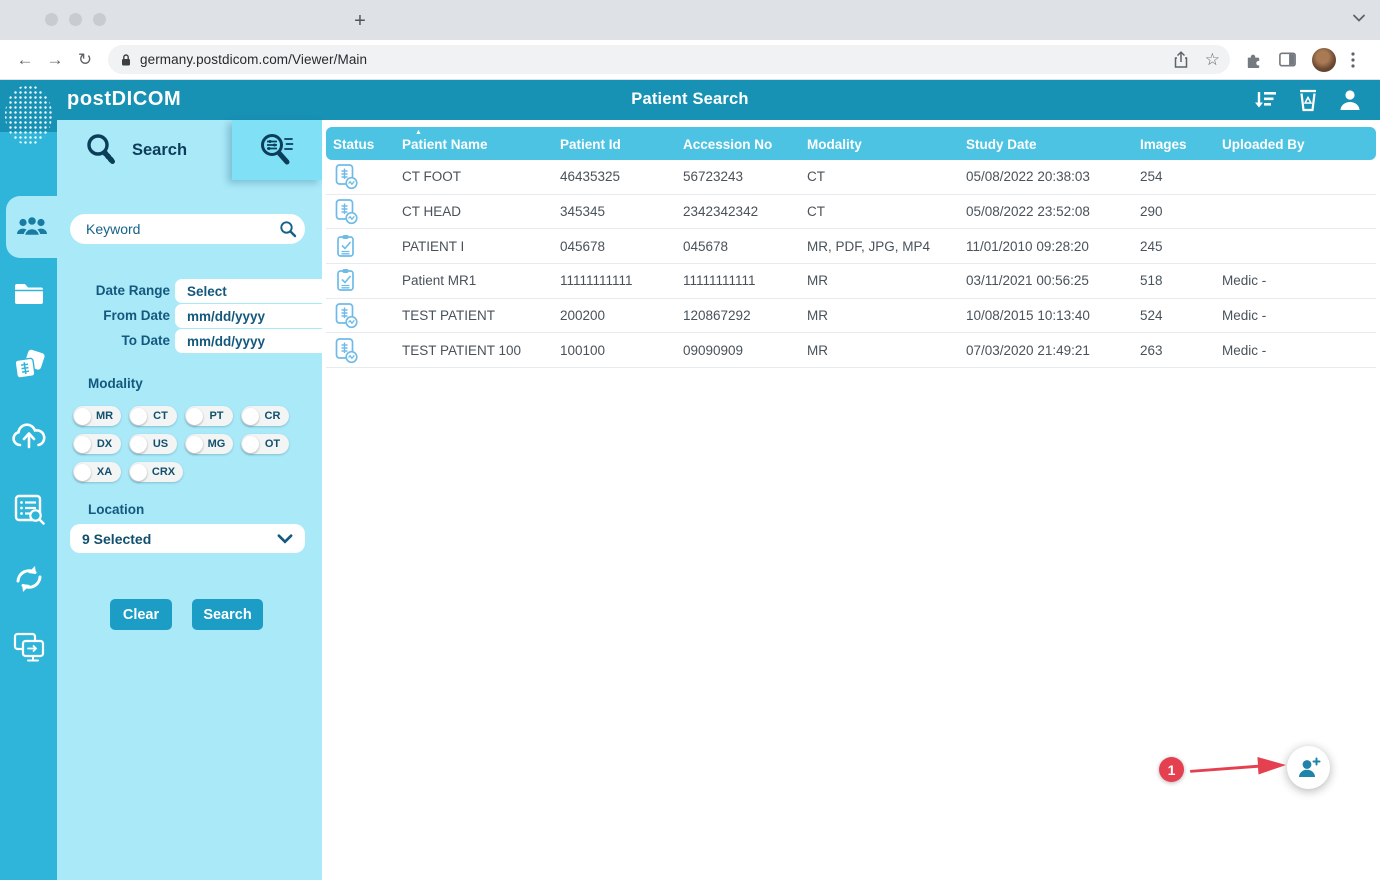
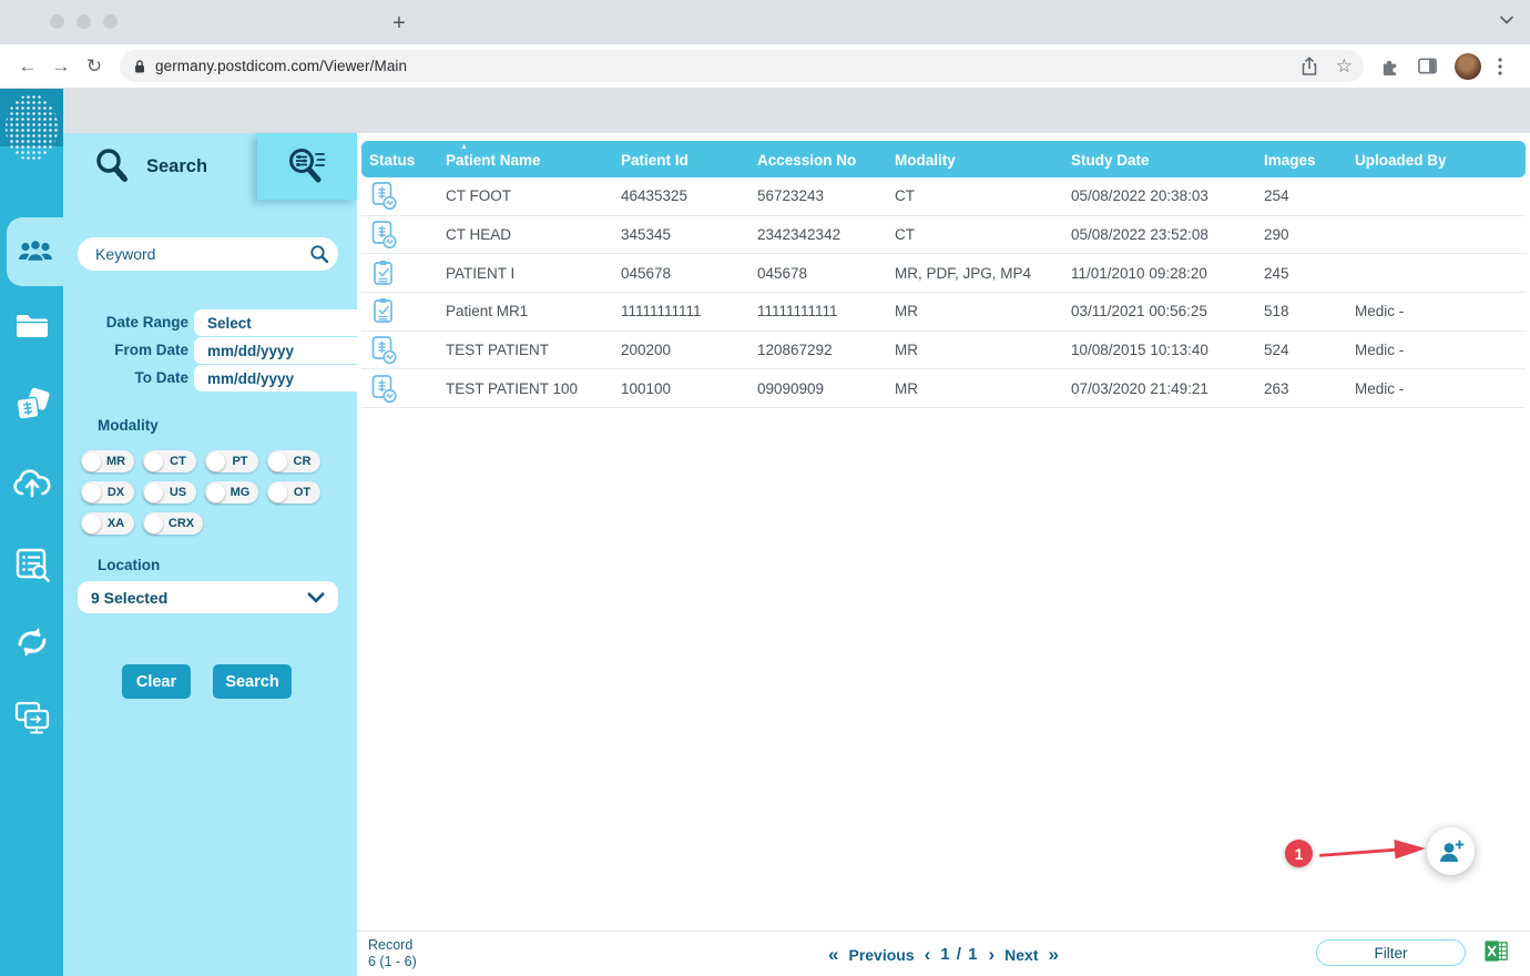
  +
  ←
  →
  ↻
  germany.postdicom.com/Viewer/Main
  ☆
- postDICOM
- Patient Search
  Search
  Keyword
  Date Range
  Select
  From Date
  mm/dd/yyyy
  To Date
  mm/dd/yyyy
  Modality
  MR
  CT
  PT
  CR
  DX
  US
  MG
  OT
  XA
  CRX
  Location
  9 Selected
  Clear
  Search
  Status
  Patient Name
  Patient Id
  Accession No
  Modality
  Study Date
  Images
  Uploaded By
  CT FOOT
  46435325
  56723243
  CT
  05/08/2022 20:38:03
  254
  CT HEAD
  345345
  2342342342
  CT
  05/08/2022 23:52:08
  290
  PATIENT I
  045678
  045678
  MR, PDF, JPG, MP4
  11/01/2010 09:28:20
  245
  Patient MR1
  11111111111
  11111111111
  MR
  03/11/2021 00:56:25
  518
  Medic -
  TEST PATIENT
  200200
  120867292
  MR
  10/08/2015 10:13:40
  524
  Medic -
  TEST PATIENT 100
  100100
  09090909
  MR
  07/03/2020 21:49:21
  263
  Medic -
  1
+ Record
+ 6 (1 - 6)
+ «
+ Previous
+ ‹
+ 1 / 1
+ ›
+ Next
+ »
+ Filter
